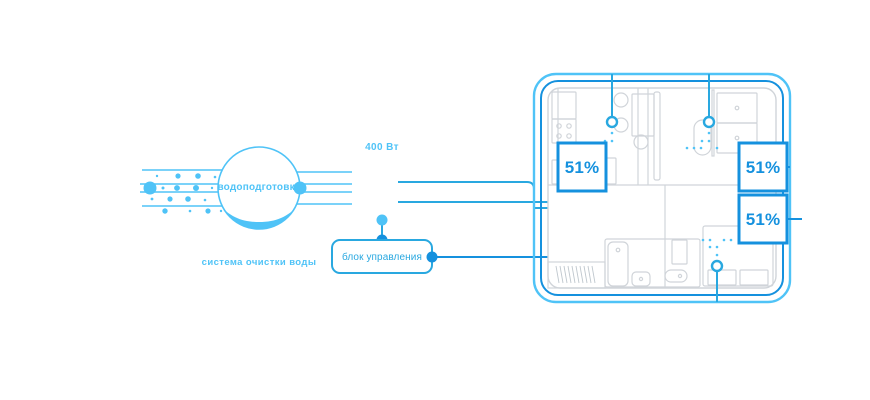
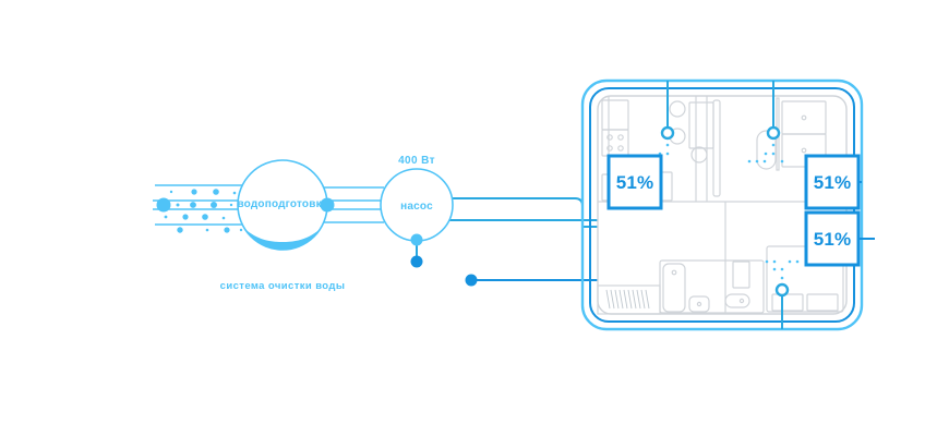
  водоподготовк
  система очистки воды
+ насос
  400 Вт
- блок управления
  51%
  51%
  51%
